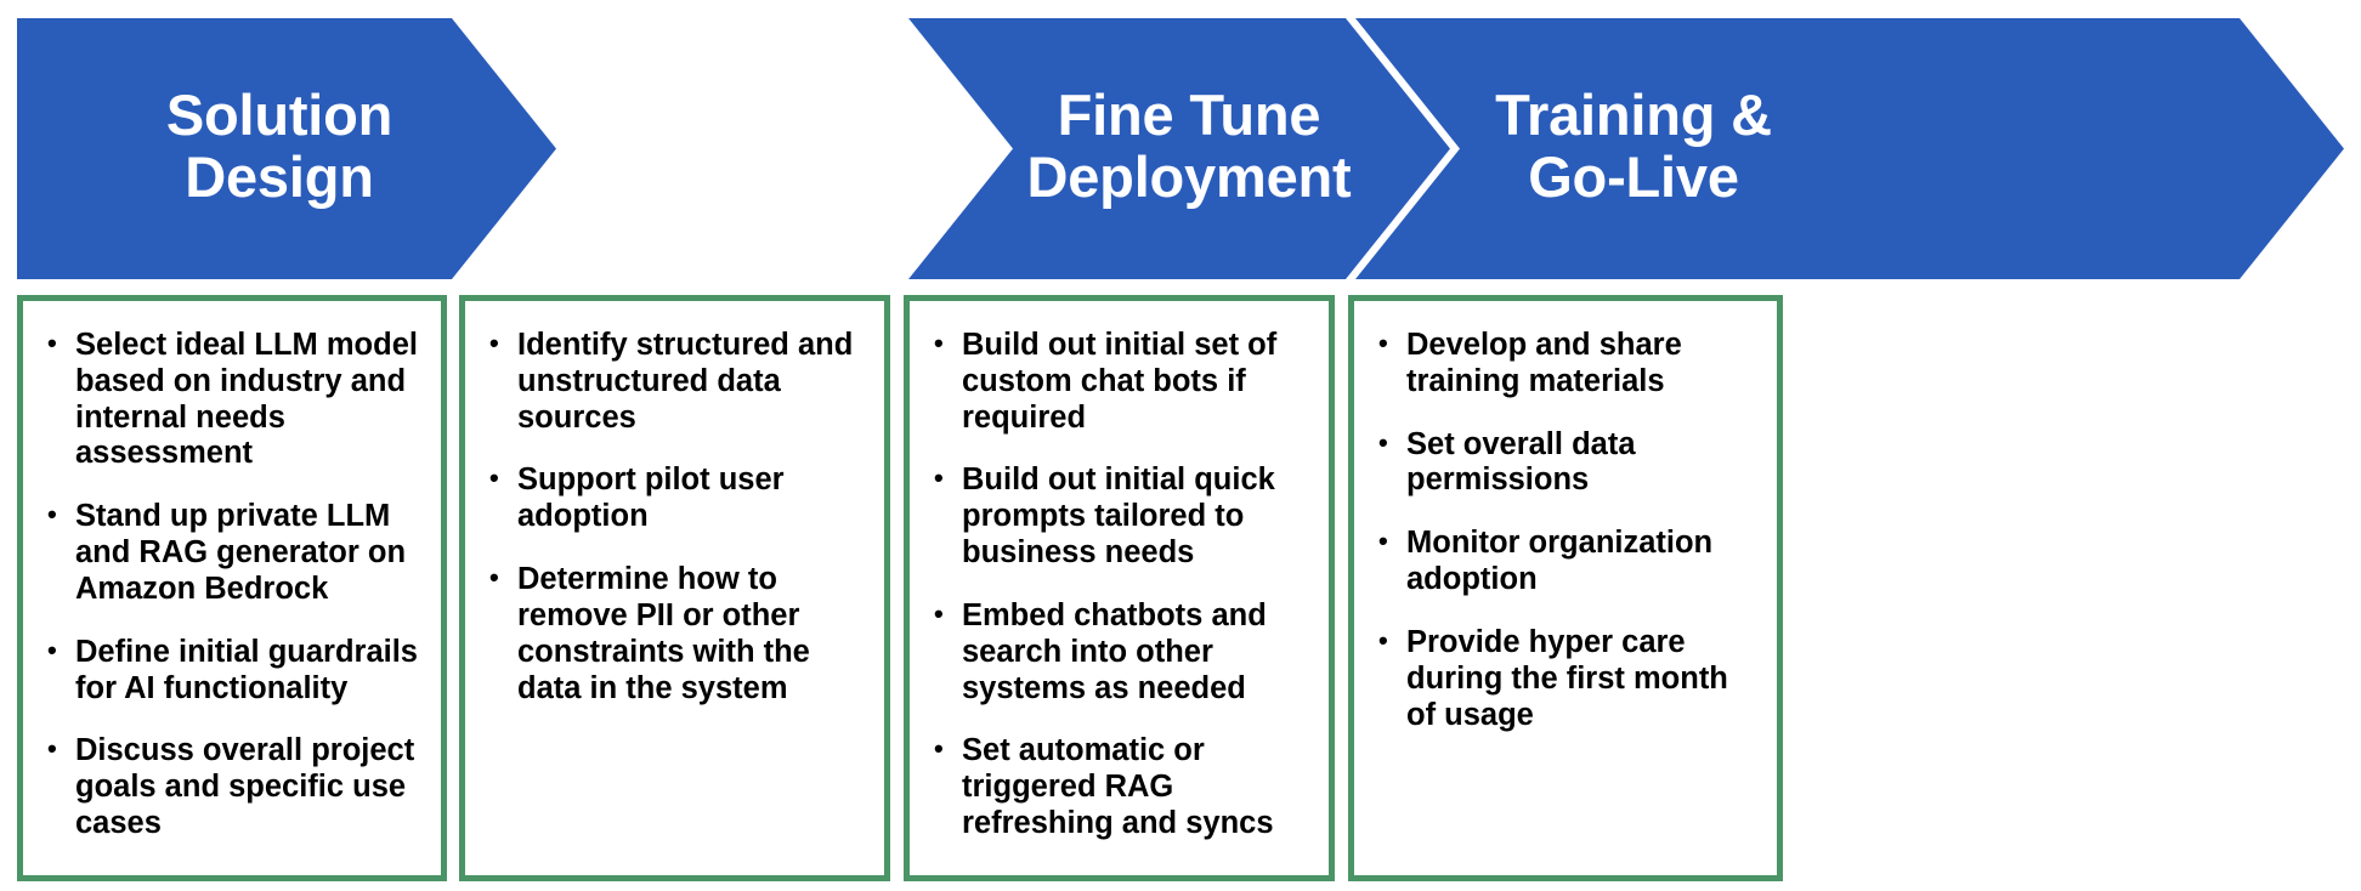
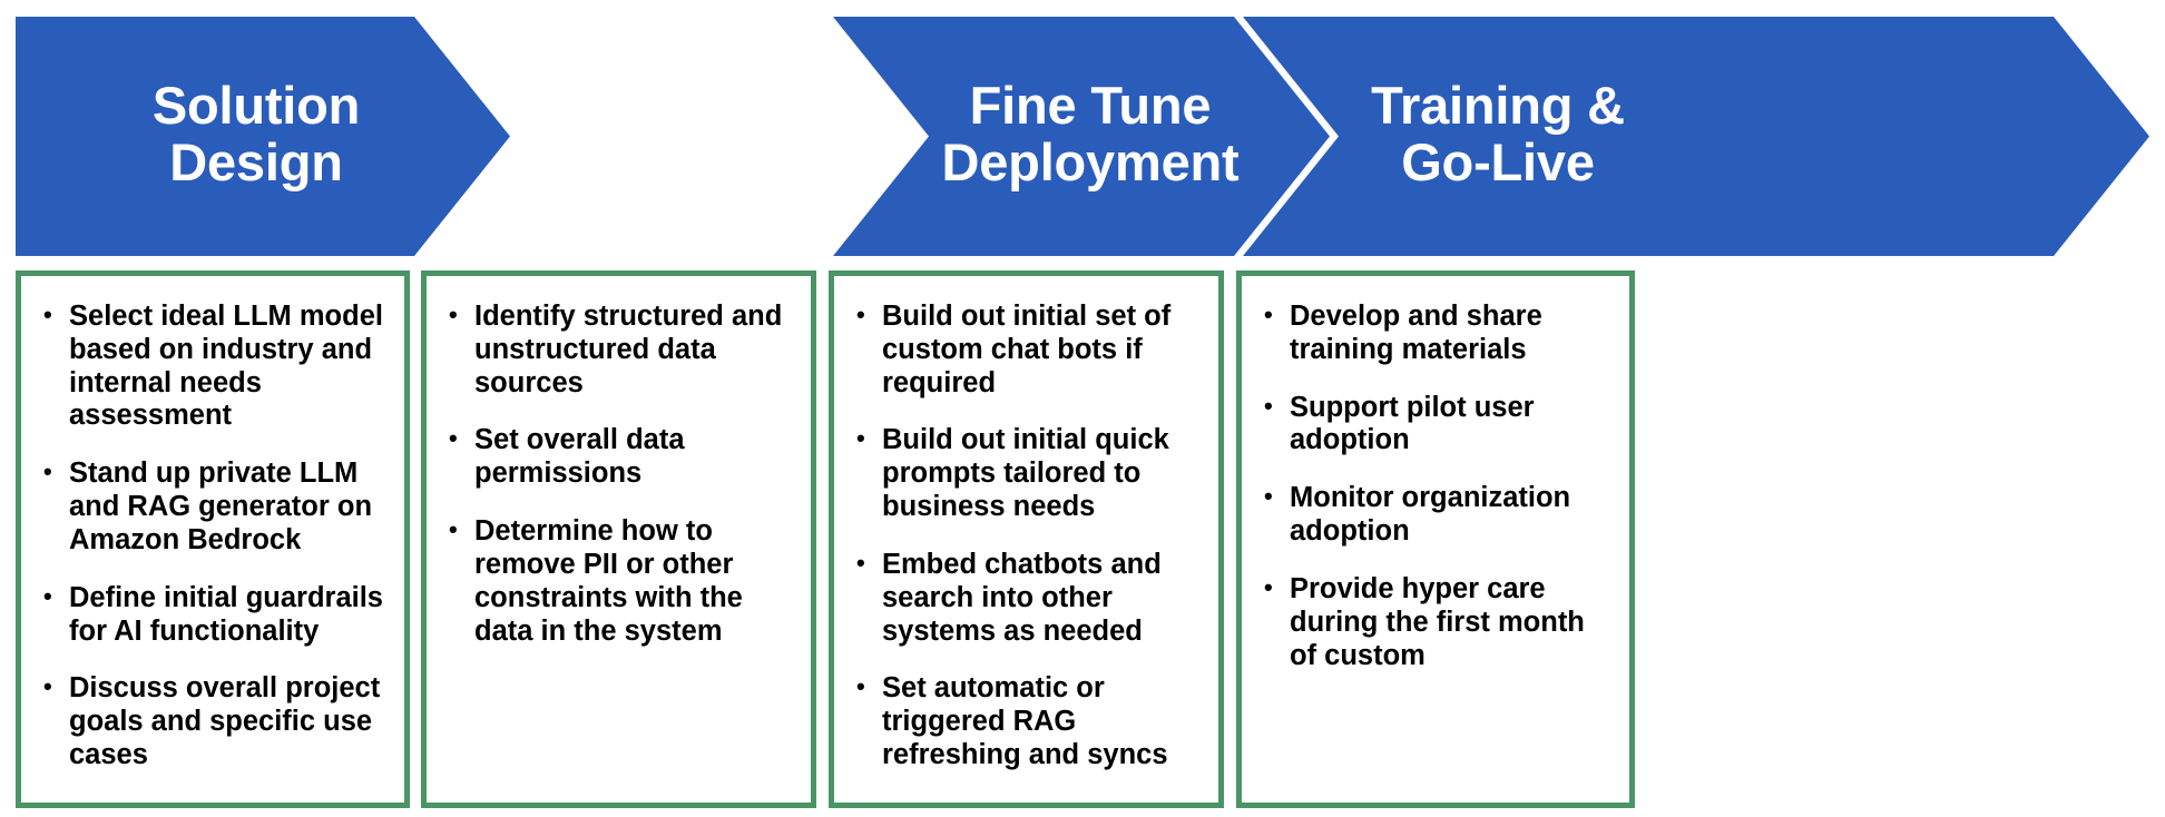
  Solution
  Design
  Fine Tune
  Deployment
  Training &
  Go-Live
  Select ideal LLM model based on industry and internal needs assessment
  Stand up private LLM and RAG generator on Amazon Bedrock
  Define initial guardrails for AI functionality
  Discuss overall project goals and specific use cases
  Identify structured and unstructured data sources
- Support pilot user adoption
+ Set overall data permissions
  Determine how to remove PII or other constraints with the data in the system
  Build out initial set of custom chat bots if required
  Build out initial quick prompts tailored to business needs
  Embed chatbots and search into other systems as needed
  Set automatic or triggered RAG refreshing and syncs
  Develop and share training materials
- Set overall data permissions
+ Support pilot user adoption
  Monitor organization adoption
- Provide hyper care during the first month of usage
+ Provide hyper care during the first month of custom
